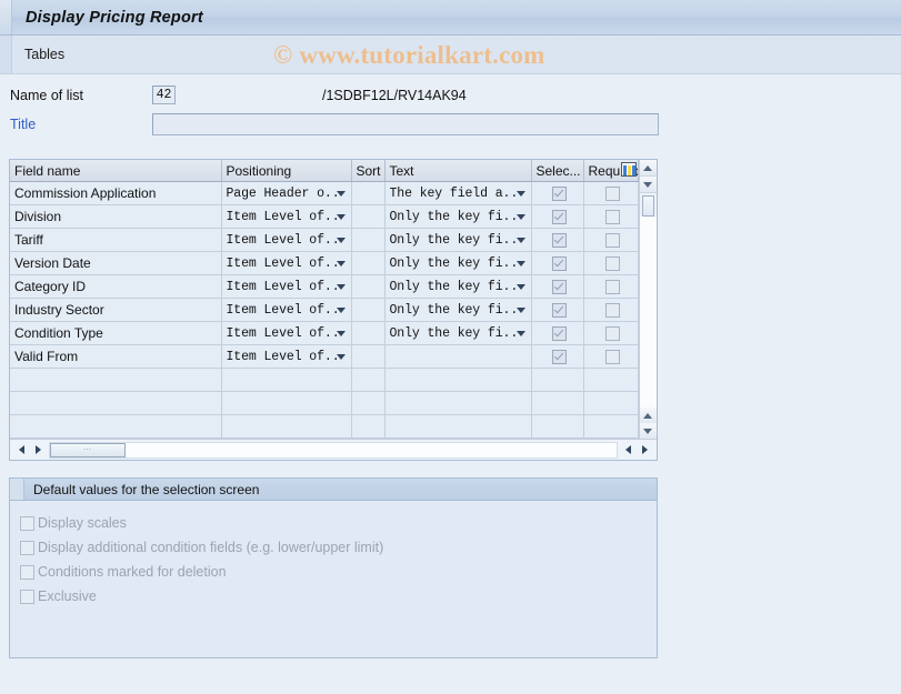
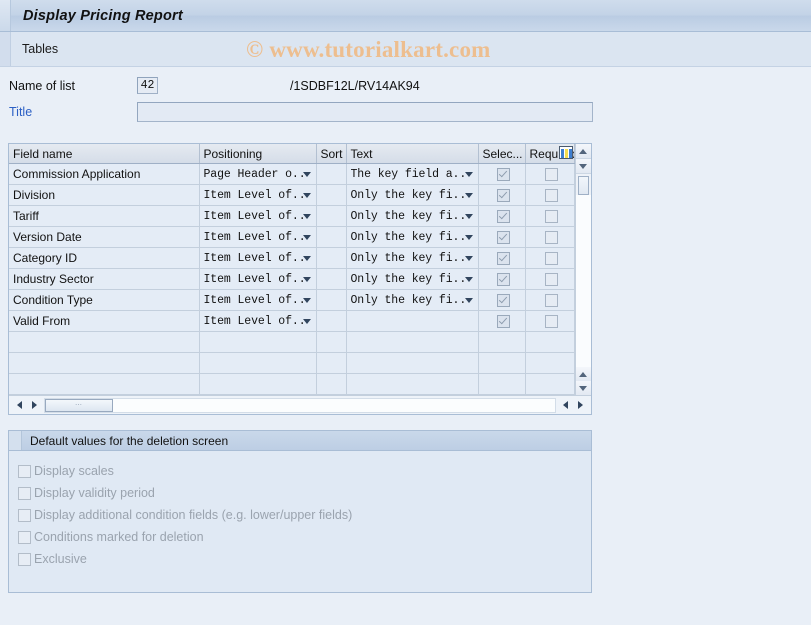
  Display Pricing Report
  Tables
  © www.tutorialkart.com
  Name of list
  42
  /1SDBF12L/RV14AK94
  Title
  Field name	Positioning	Sort	Text	Selec...	Requ
  Commission Application	Page Header o..		The key field a..
  Division	Item Level of..		Only the key fi..
  Tariff	Item Level of..		Only the key fi..
  Version Date	Item Level of..		Only the key fi..
  Category ID	Item Level of..		Only the key fi..
  Industry Sector	Item Level of..		Only the key fi..
  Condition Type	Item Level of..		Only the key fi..
  Valid From	Item Level of..
- Default values for the selection screen
+ Default values for the deletion screen
  Display scales
+ Display validity period
- Display additional condition fields (e.g. lower/upper limit)
+ Display additional condition fields (e.g. lower/upper fields)
  Conditions marked for deletion
  Exclusive
